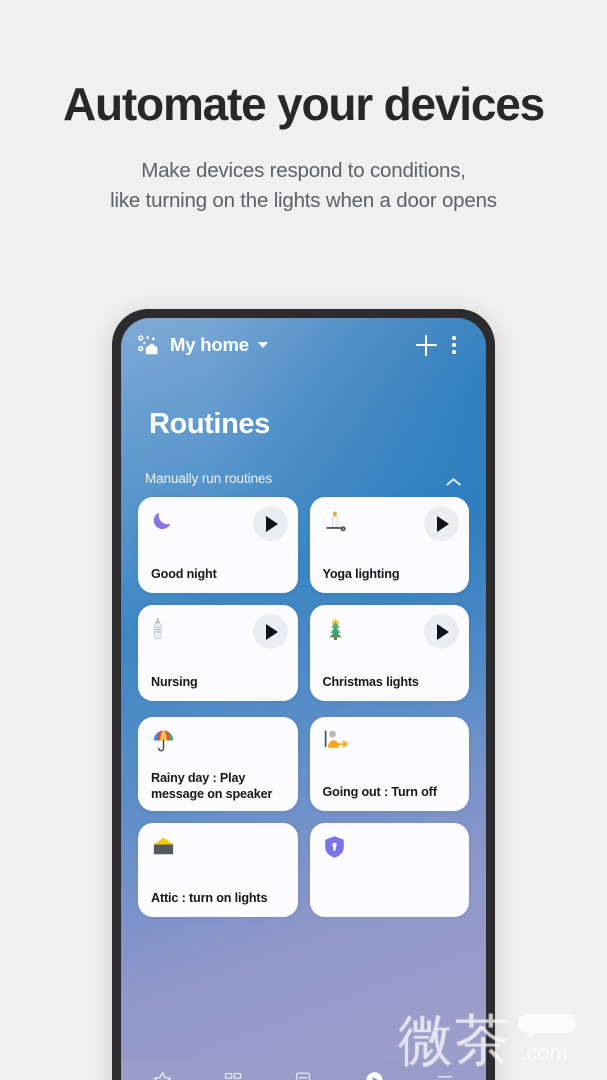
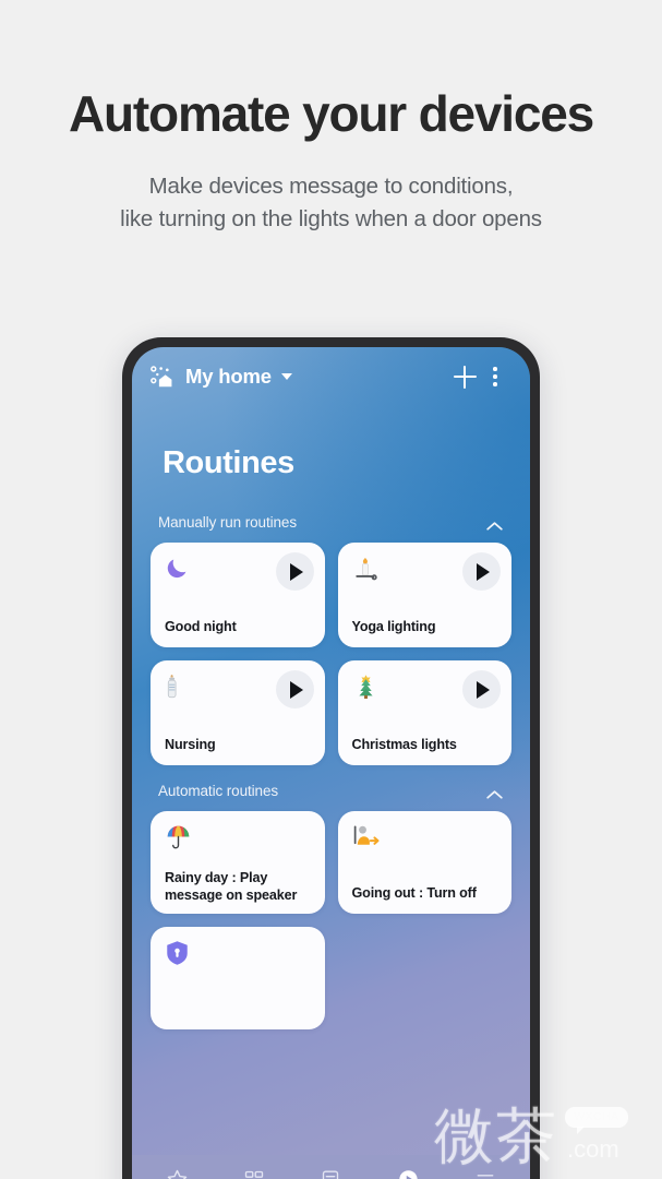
  Automate your devices
- Make devices respond to conditions,
+ Make devices message to conditions,
  like turning on the lights when a door opens
  My home
  Routines
  Manually run routines
  Good night
  Yoga lighting
  Nursing
  Christmas lights
+ Automatic routines
  Rainy day : Play message on speaker
  Going out : Turn off
- Attic : turn on lights
  微茶
